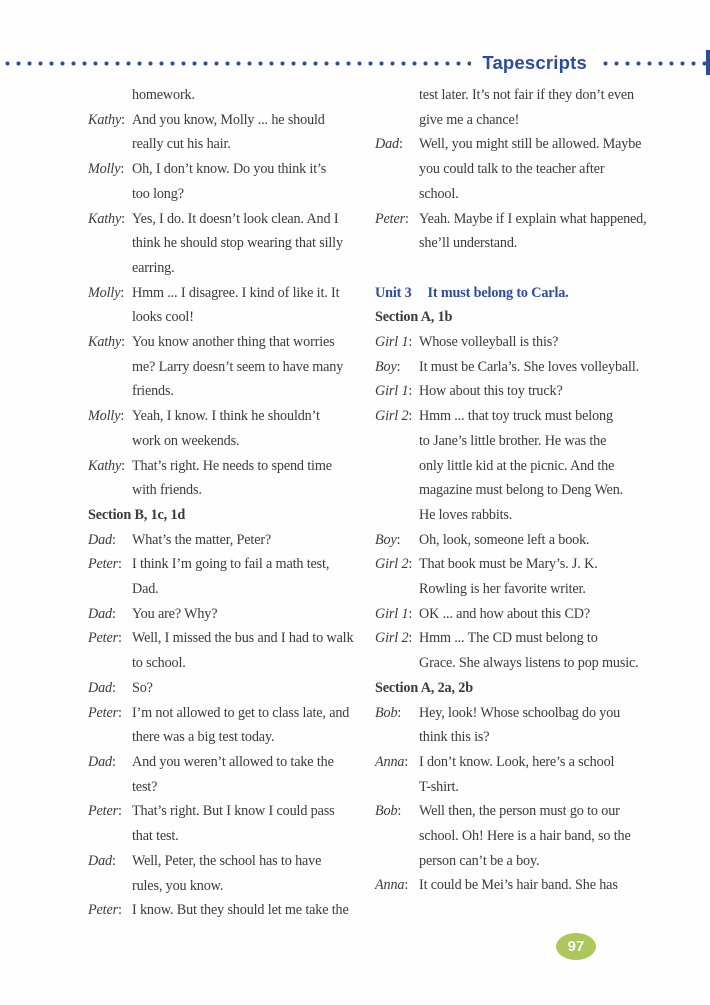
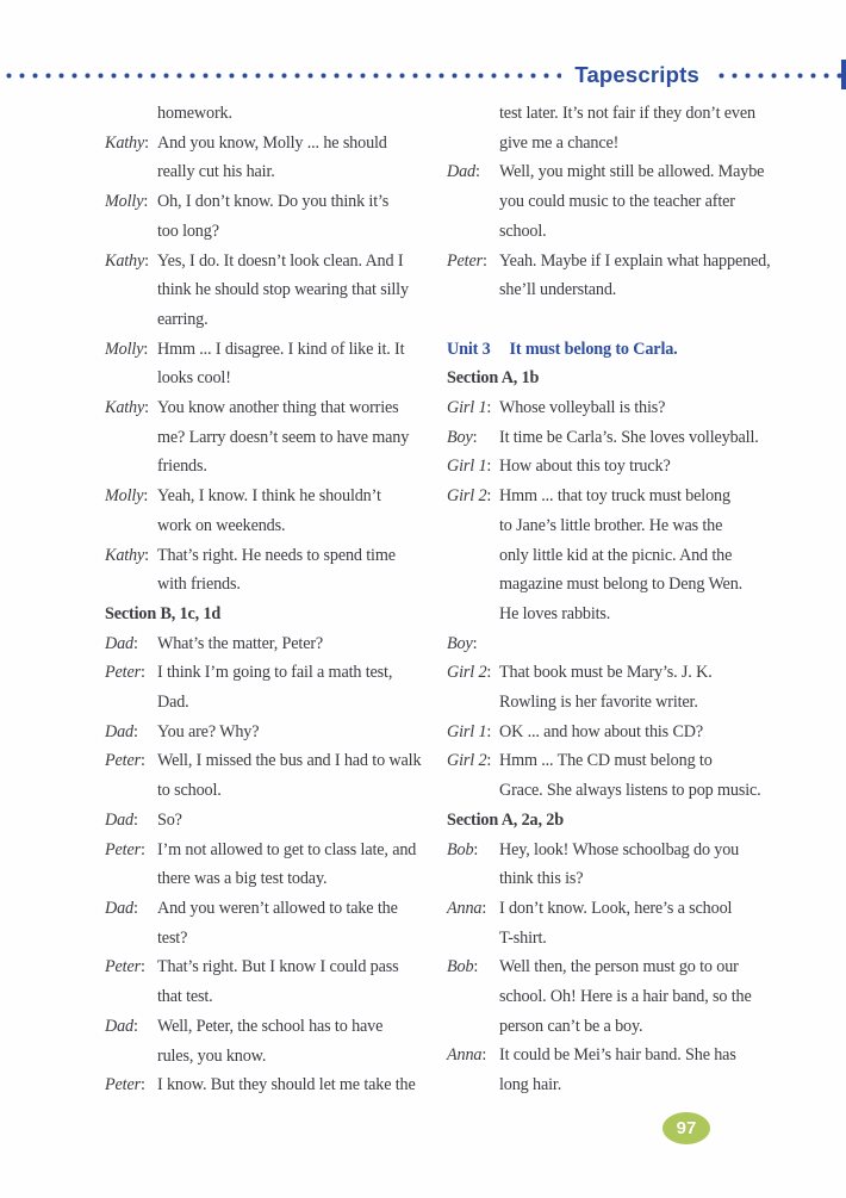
  Tapescripts
  homework.
  Kathy:
  And you know, Molly ... he should
  really cut his hair.
  Molly:
  Oh, I don’t know. Do you think it’s
  too long?
  Kathy:
  Yes, I do. It doesn’t look clean. And I
  think he should stop wearing that silly
  earring.
  Molly:
  Hmm ... I disagree. I kind of like it. It
  looks cool!
  Kathy:
  You know another thing that worries
  me? Larry doesn’t seem to have many
  friends.
  Molly:
  Yeah, I know. I think he shouldn’t
  work on weekends.
  Kathy:
  That’s right. He needs to spend time
  with friends.
  Section B, 1c, 1d
  Dad:
  What’s the matter, Peter?
  Peter:
  I think I’m going to fail a math test,
  Dad.
  Dad:
  You are? Why?
  Peter:
  Well, I missed the bus and I had to walk
  to school.
  Dad:
  So?
  Peter:
  I’m not allowed to get to class late, and
  there was a big test today.
  Dad:
  And you weren’t allowed to take the
  test?
  Peter:
  That’s right. But I know I could pass
  that test.
  Dad:
  Well, Peter, the school has to have
  rules, you know.
  Peter:
  I know. But they should let me take the
  test later. It’s not fair if they don’t even
  give me a chance!
  Dad:
  Well, you might still be allowed. Maybe
- you could talk to the teacher after
+ you could music to the teacher after
  school.
  Peter:
  Yeah. Maybe if I explain what happened,
  she’ll understand.
  Unit 3 It must belong to Carla.
  Section A, 1b
  Girl 1:
  Whose volleyball is this?
  Boy:
- It must be Carla’s. She loves volleyball.
+ It time be Carla’s. She loves volleyball.
  Girl 1:
  How about this toy truck?
  Girl 2:
  Hmm ... that toy truck must belong
  to Jane’s little brother. He was the
  only little kid at the picnic. And the
  magazine must belong to Deng Wen.
  He loves rabbits.
  Boy:
- Oh, look, someone left a book.
  Girl 2:
  That book must be Mary’s. J. K.
  Rowling is her favorite writer.
  Girl 1:
  OK ... and how about this CD?
  Girl 2:
  Hmm ... The CD must belong to
  Grace. She always listens to pop music.
  Section A, 2a, 2b
  Bob:
  Hey, look! Whose schoolbag do you
  think this is?
  Anna:
  I don’t know. Look, here’s a school
  T-shirt.
  Bob:
  Well then, the person must go to our
  school. Oh! Here is a hair band, so the
  person can’t be a boy.
  Anna:
  It could be Mei’s hair band. She has
+ long hair.
  97
